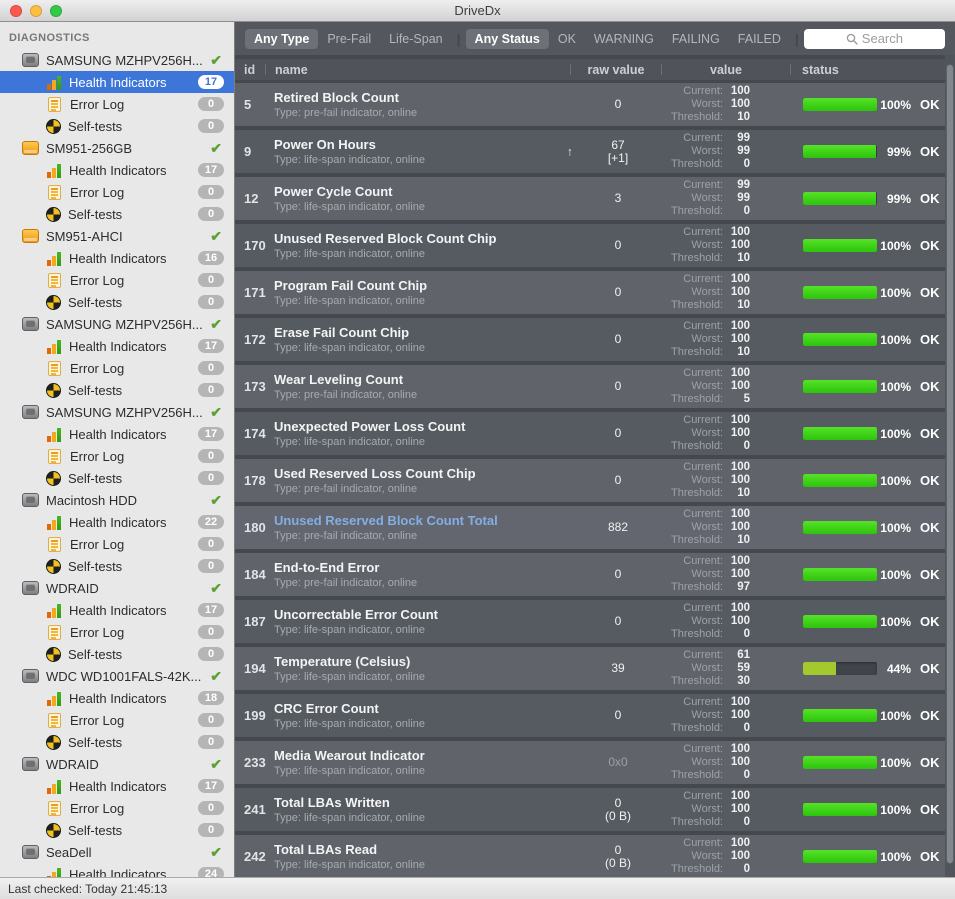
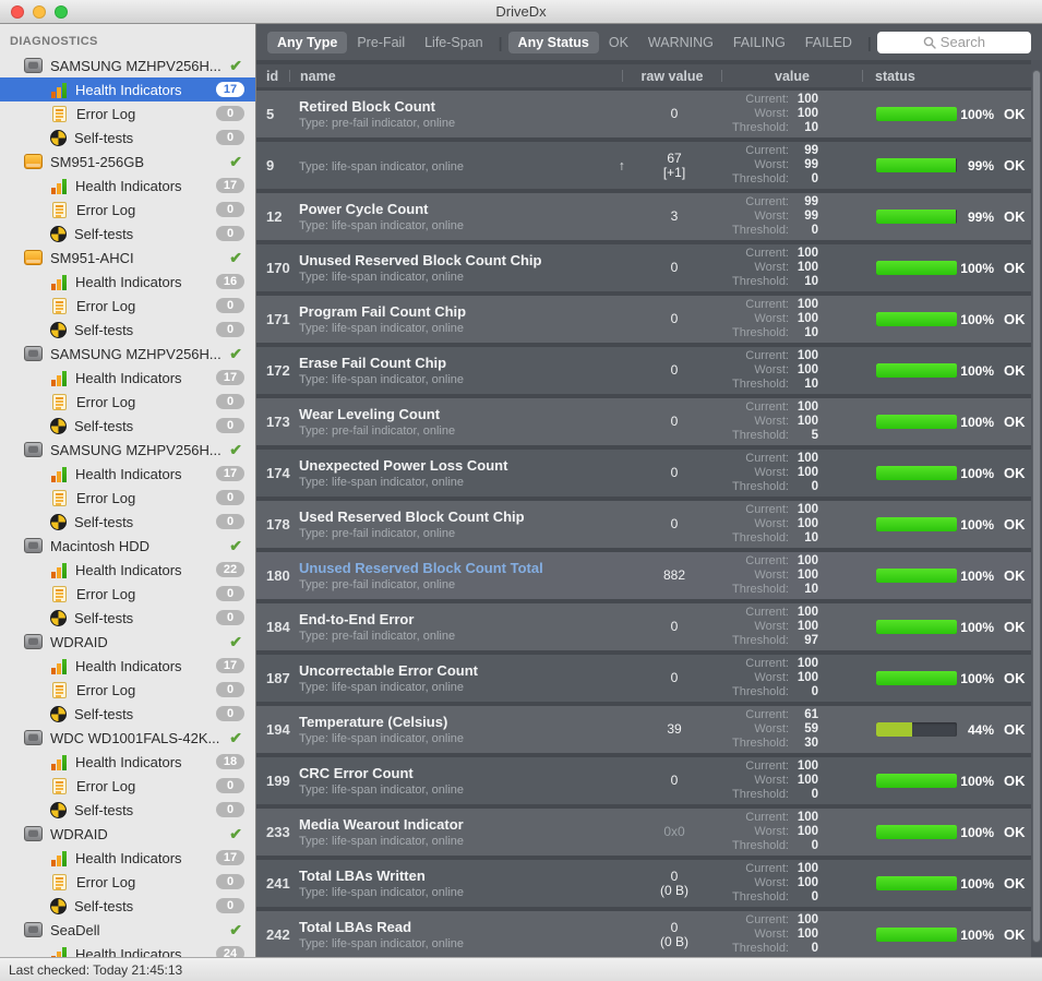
  DriveDx
  DIAGNOSTICS
  SAMSUNG MZHPV256H...
  ✔
  Health Indicators
  17
  Error Log
  0
  Self-tests
  0
  SM951-256GB
  ✔
  Health Indicators
  17
  Error Log
  0
  Self-tests
  0
  SM951-AHCI
  ✔
  Health Indicators
  16
  Error Log
  0
  Self-tests
  0
  SAMSUNG MZHPV256H...
  ✔
  Health Indicators
  17
  Error Log
  0
  Self-tests
  0
  SAMSUNG MZHPV256H...
  ✔
  Health Indicators
  17
  Error Log
  0
  Self-tests
  0
  Macintosh HDD
  ✔
  Health Indicators
  22
  Error Log
  0
  Self-tests
  0
  WDRAID
  ✔
  Health Indicators
  17
  Error Log
  0
  Self-tests
  0
  WDC WD1001FALS-42K...
  ✔
  Health Indicators
  18
  Error Log
  0
  Self-tests
  0
  WDRAID
  ✔
  Health Indicators
  17
  Error Log
  0
  Self-tests
  0
  SeaDell
  ✔
  Health Indicators
  24
  Any Type
  Pre-Fail
  Life-Span
  Any Status
  OK
  WARNING
  FAILING
  FAILED
  Search
  id
  name
  raw value
  value
  status
  5
  Retired Block Count
  Type: pre-fail indicator, online
  0
  Current:
  100
  Worst:
  100
  Threshold:
  10
  100%
  OK
  9
- Power On Hours
  Type: life-span indicator, online
  ↑
  67
  [+1]
  Current:
  99
  Worst:
  99
  Threshold:
  0
  99%
  OK
  12
  Power Cycle Count
  Type: life-span indicator, online
  3
  Current:
  99
  Worst:
  99
  Threshold:
  0
  99%
  OK
  170
  Unused Reserved Block Count Chip
  Type: life-span indicator, online
  0
  Current:
  100
  Worst:
  100
  Threshold:
  10
  100%
  OK
  171
  Program Fail Count Chip
  Type: life-span indicator, online
  0
  Current:
  100
  Worst:
  100
  Threshold:
  10
  100%
  OK
  172
  Erase Fail Count Chip
  Type: life-span indicator, online
  0
  Current:
  100
  Worst:
  100
  Threshold:
  10
  100%
  OK
  173
  Wear Leveling Count
  Type: pre-fail indicator, online
  0
  Current:
  100
  Worst:
  100
  Threshold:
  5
  100%
  OK
  174
  Unexpected Power Loss Count
  Type: life-span indicator, online
  0
  Current:
  100
  Worst:
  100
  Threshold:
  0
  100%
  OK
  178
- Used Reserved Loss Count Chip
+ Used Reserved Block Count Chip
  Type: pre-fail indicator, online
  0
  Current:
  100
  Worst:
  100
  Threshold:
  10
  100%
  OK
  180
  Unused Reserved Block Count Total
  Type: pre-fail indicator, online
  882
  Current:
  100
  Worst:
  100
  Threshold:
  10
  100%
  OK
  184
  End-to-End Error
  Type: pre-fail indicator, online
  0
  Current:
  100
  Worst:
  100
  Threshold:
  97
  100%
  OK
  187
  Uncorrectable Error Count
  Type: life-span indicator, online
  0
  Current:
  100
  Worst:
  100
  Threshold:
  0
  100%
  OK
  194
  Temperature (Celsius)
  Type: life-span indicator, online
  39
  Current:
  61
  Worst:
  59
  Threshold:
  30
  44%
  OK
  199
  CRC Error Count
  Type: life-span indicator, online
  0
  Current:
  100
  Worst:
  100
  Threshold:
  0
  100%
  OK
  233
  Media Wearout Indicator
  Type: life-span indicator, online
  0x0
  Current:
  100
  Worst:
  100
  Threshold:
  0
  100%
  OK
  241
  Total LBAs Written
  Type: life-span indicator, online
  0
  (0 B)
  Current:
  100
  Worst:
  100
  Threshold:
  0
  100%
  OK
  242
  Total LBAs Read
  Type: life-span indicator, online
  0
  (0 B)
  Current:
  100
  Worst:
  100
  Threshold:
  0
  100%
  OK
  Last checked: Today 21:45:13
